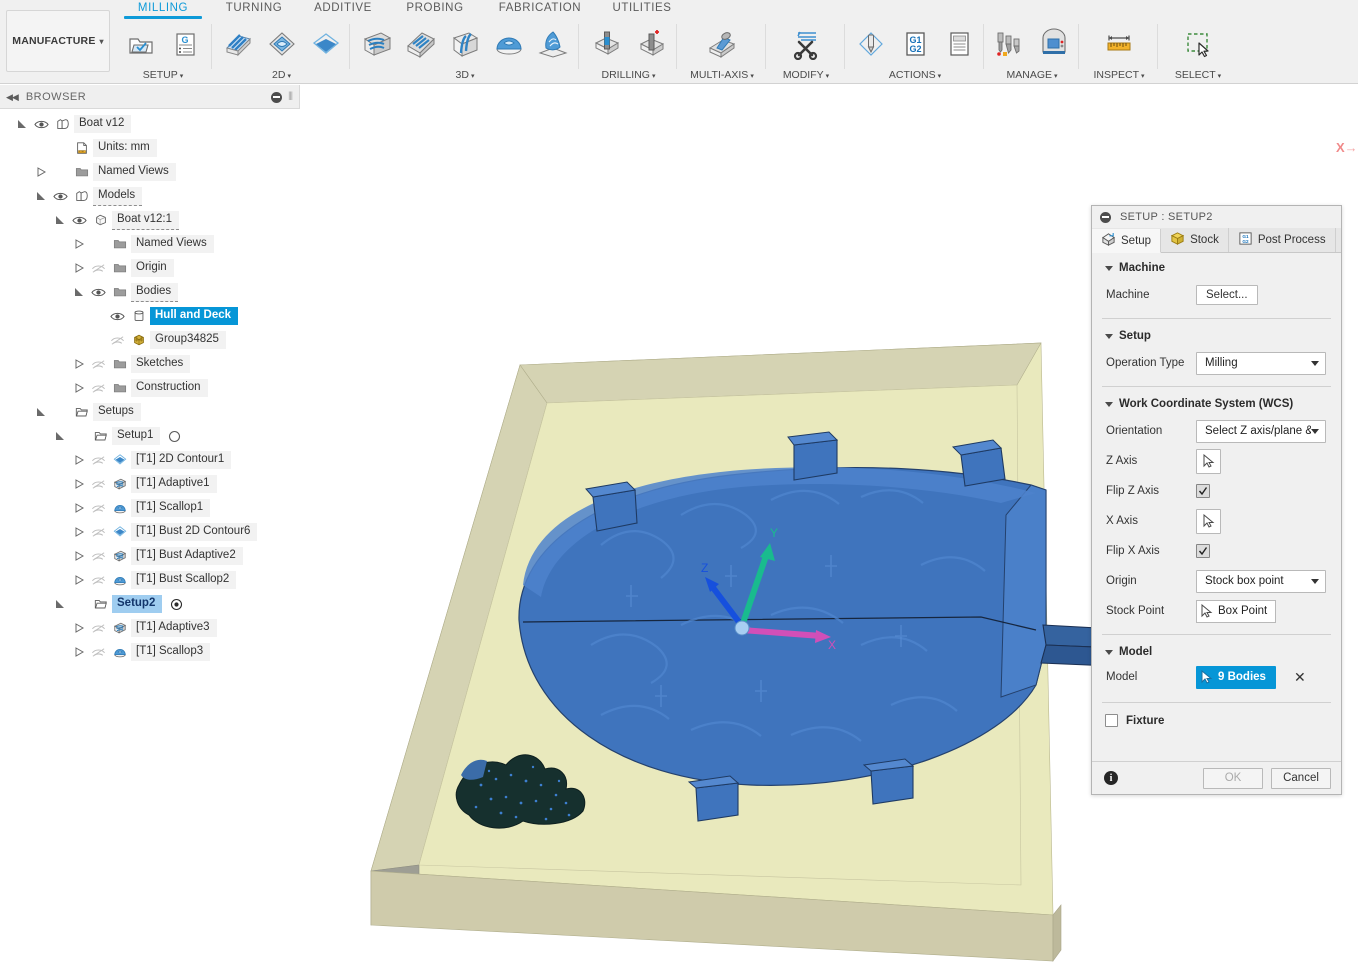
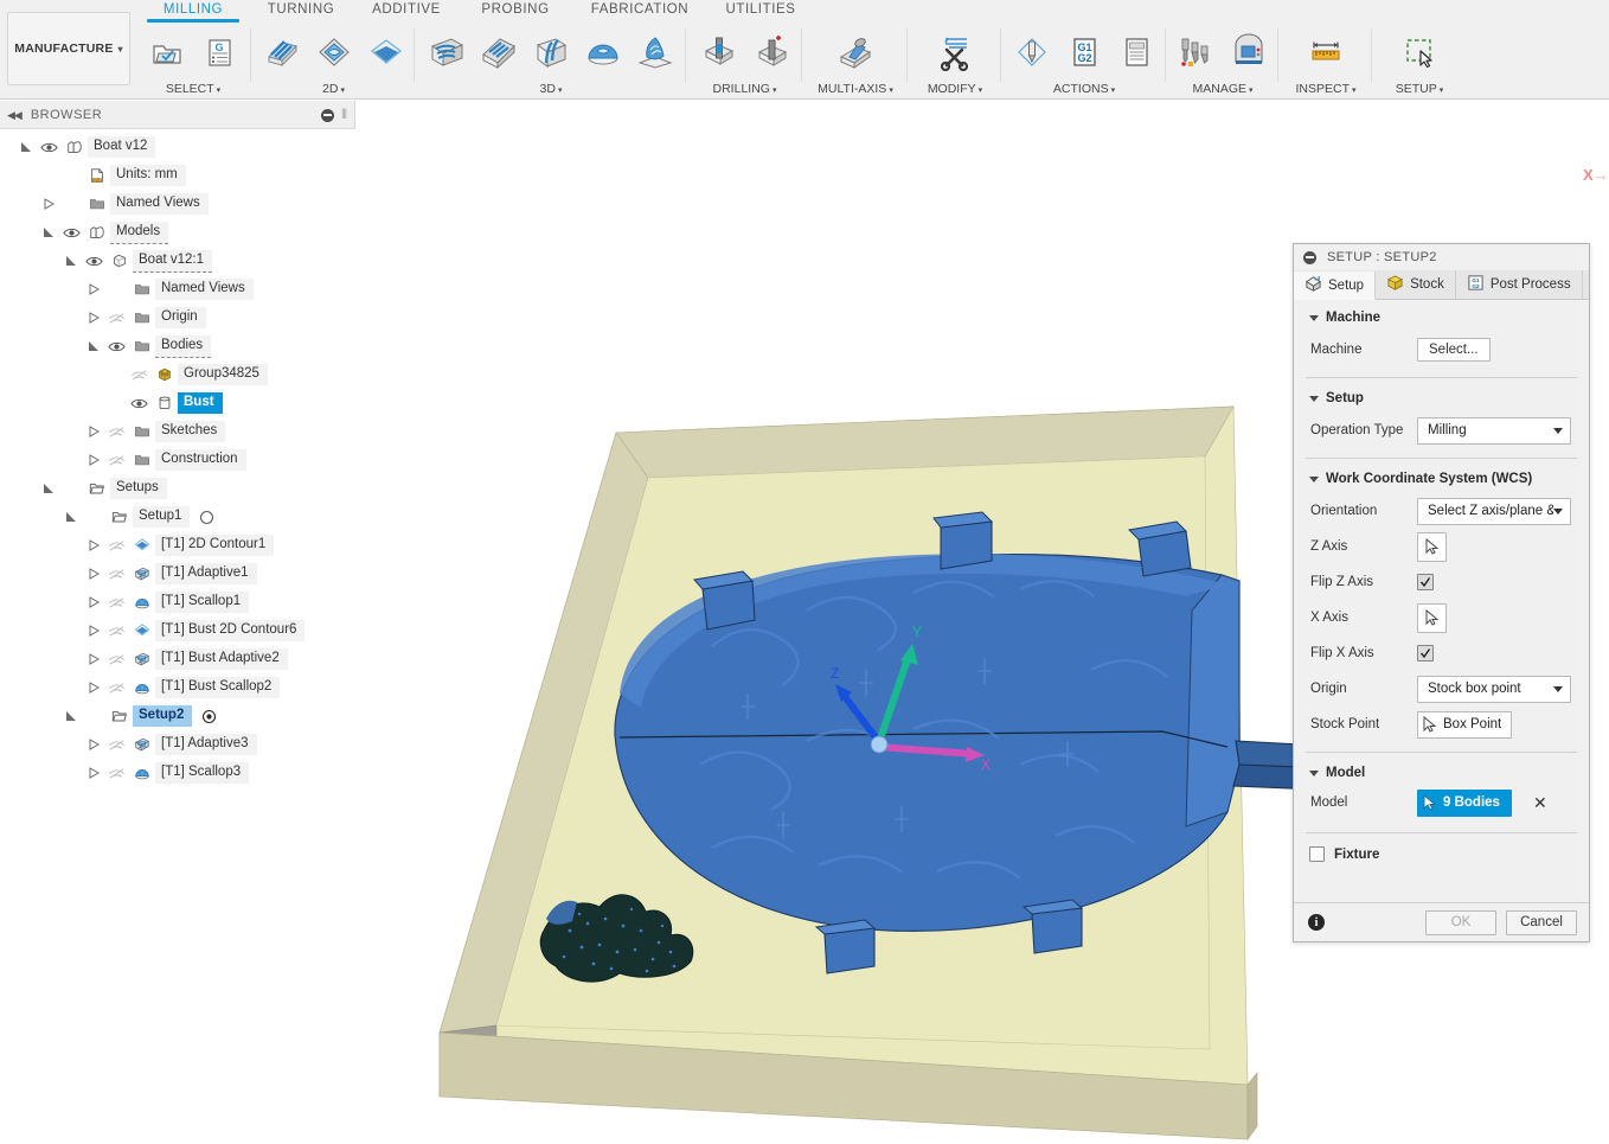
  MILLING
  TURNING
  ADDITIVE
  PROBING
  FABRICATION
  UTILITIES
  MANUFACTURE
  ▾
  G
- SETUP
+ SELECT
  DRILLING
  MULTI-AXIS
  MODIFY
  G1
  G2
  ACTIONS
  MANAGE
  INSPECT
- SELECT
+ SETUP
  ◀◀
  BROWSER
  ⦀
  Boat v12
  Units: mm
  Named Views
  Models
  Boat v12:1
  Named Views
  Origin
  Bodies
- Hull and Deck
  Group34825
+ Bust
  Sketches
  Construction
  Setups
  Setup1
  [T1] 2D Contour1
  [T1] Adaptive1
  [T1] Scallop1
  [T1] Bust 2D Contour6
  [T1] Bust Adaptive2
  [T1] Bust Scallop2
  Setup2
  [T1] Adaptive3
  [T1] Scallop3
  Z
  Y
  X
  X→
  SETUP : SETUP2
  Setup
  Stock
  Post Process
  Machine
  Machine
  Select...
  Setup
  Operation Type
  Milling
  Work Coordinate System (WCS)
  Orientation
  Select Z axis/plane &
  Z Axis
  Flip Z Axis
  X Axis
  Flip X Axis
  Origin
  Stock box point
  Stock Point
  Box Point
  Model
  Model
  9 Bodies
  ✕
  Fixture
  i
  OK
  Cancel
